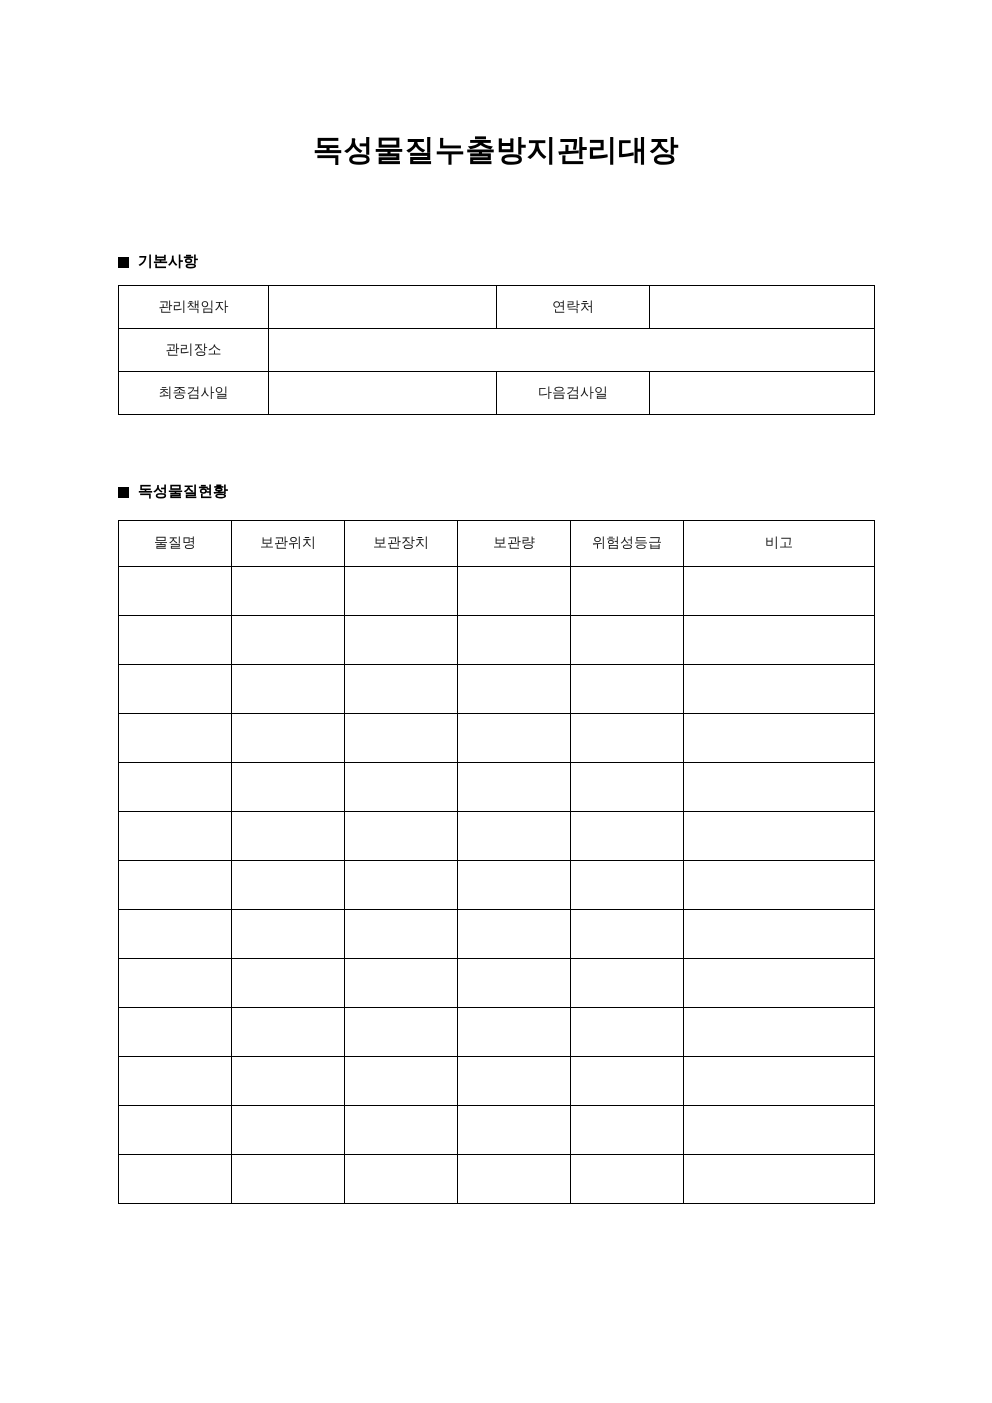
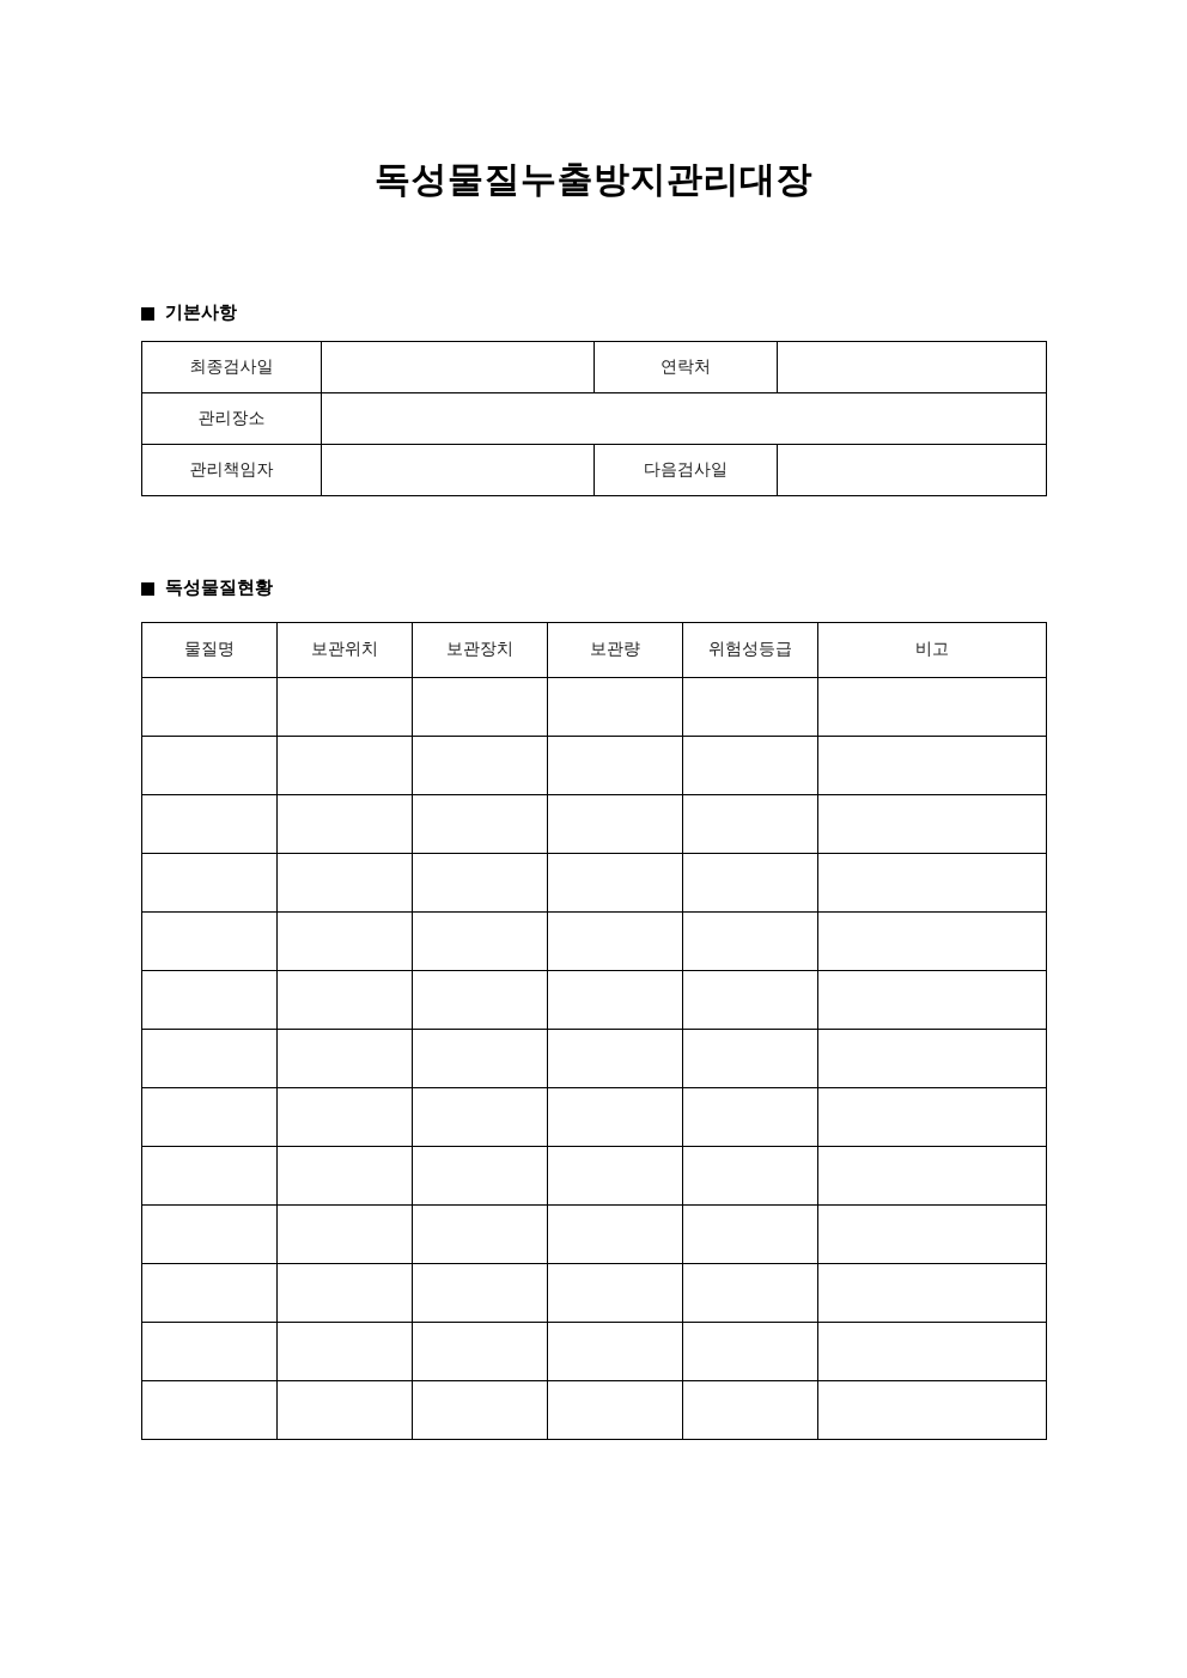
  독성물질누출방지관리대장
  기본사항
- 관리책임자		연락처
+ 최종검사일		연락처
  관리장소
- 최종검사일		다음검사일
+ 관리책임자		다음검사일
  독성물질현황
  물질명	보관위치	보관장치	보관량	위험성등급	비고
